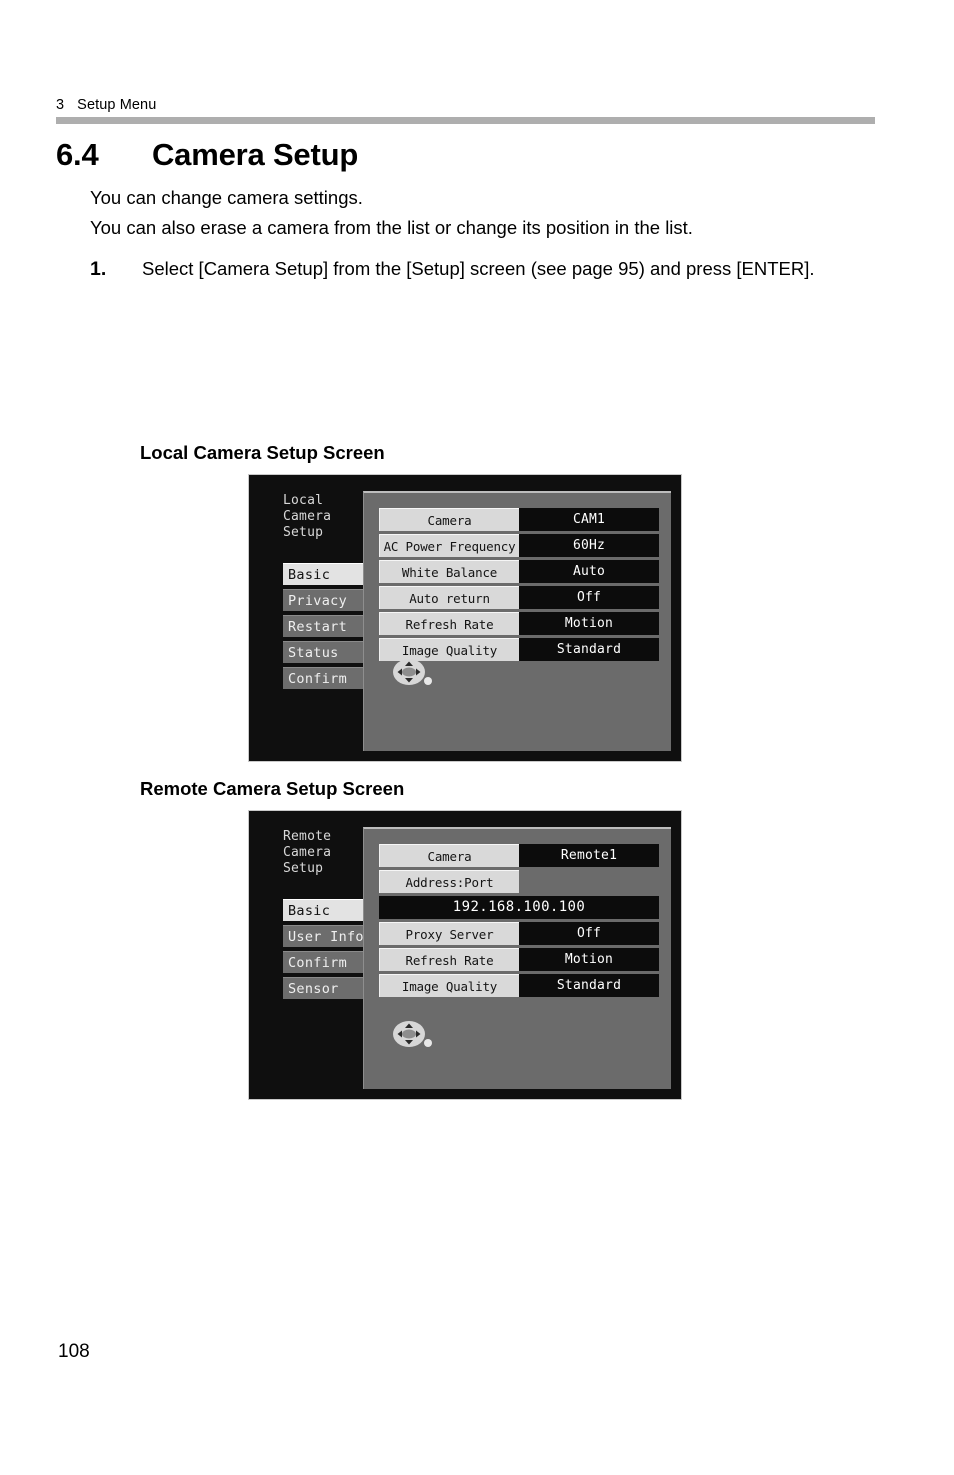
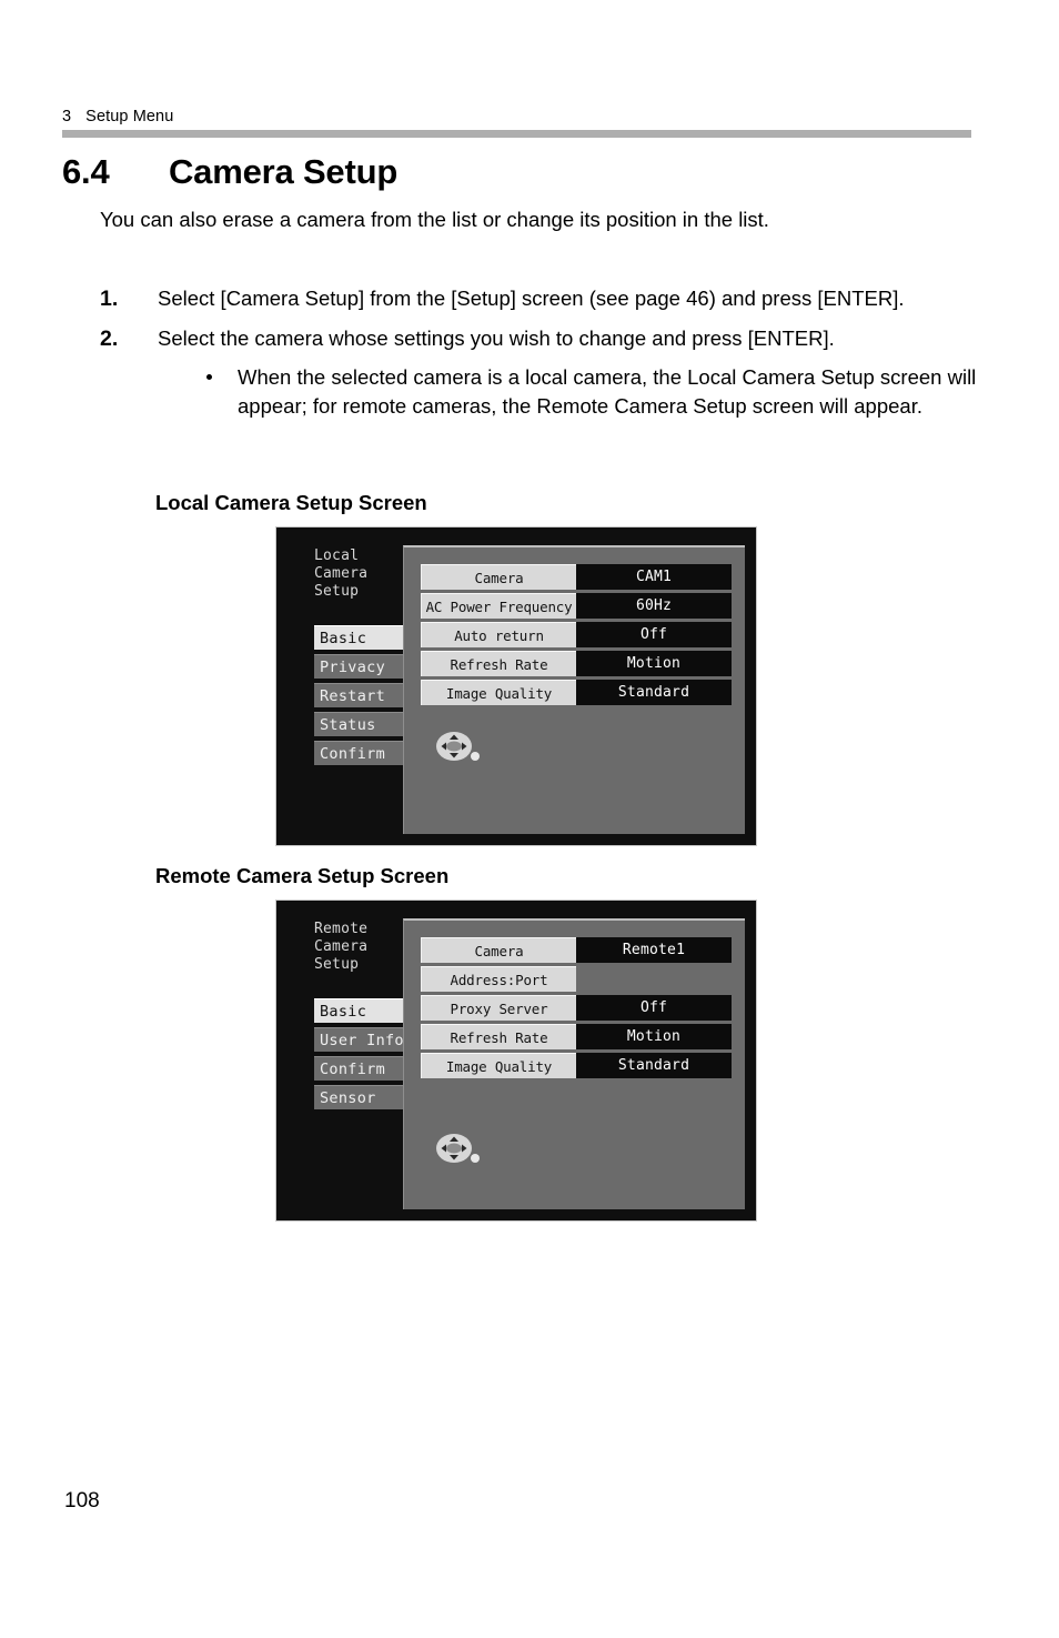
  3 Setup Menu
  6.4 Camera Setup
- You can change camera settings.
  You can also erase a camera from the list or change its position in the list.
  1.
- Select [Camera Setup] from the [Setup] screen (see page 95) and press [ENTER].
+ Select [Camera Setup] from the [Setup] screen (see page 46) and press [ENTER].
+ 2.
+ Select the camera whose settings you wish to change and press [ENTER].
+ When the selected camera is a local camera, the Local Camera Setup screen will appear; for remote cameras, the Remote Camera Setup screen will appear.
  Local Camera Setup Screen
  Local
  Camera
  Setup
  Basic
  Privacy
  Restart
  Status
  Confirm
  Camera
  CAM1
  AC Power Frequency
  60Hz
- White Balance
- Auto
  Auto return
  Off
  Refresh Rate
  Motion
  Image Quality
  Standard
  Remote Camera Setup Screen
  Remote
  Camera
  Setup
  Basic
  User Info
  Confirm
  Sensor
  Camera
  Remote1
  Address:Port
- 192.168.100.100
  Proxy Server
  Off
  Refresh Rate
  Motion
  Image Quality
  Standard
  108
